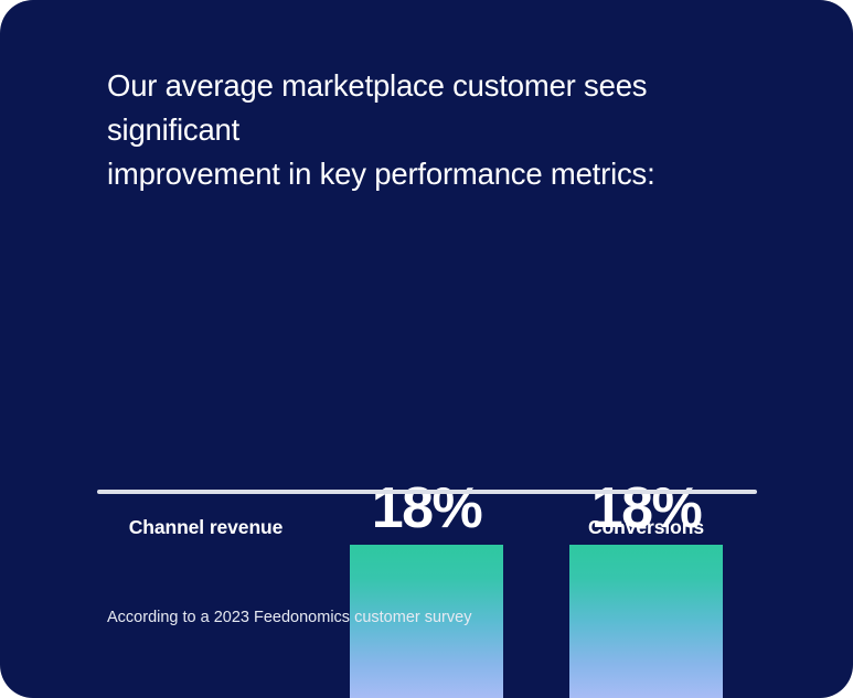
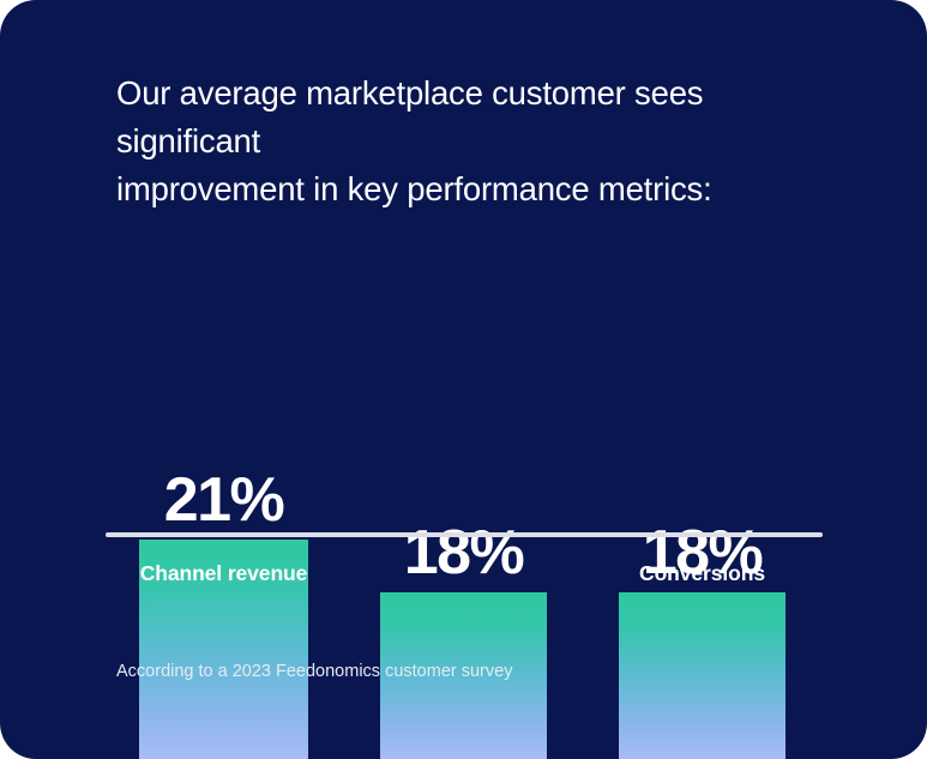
  Our average marketplace customer sees significant
  improvement in key performance metrics:
+ 21%
  Channel revenue
  18%
  18%
  Conversions
  According to a 2023 Feedonomics customer survey
